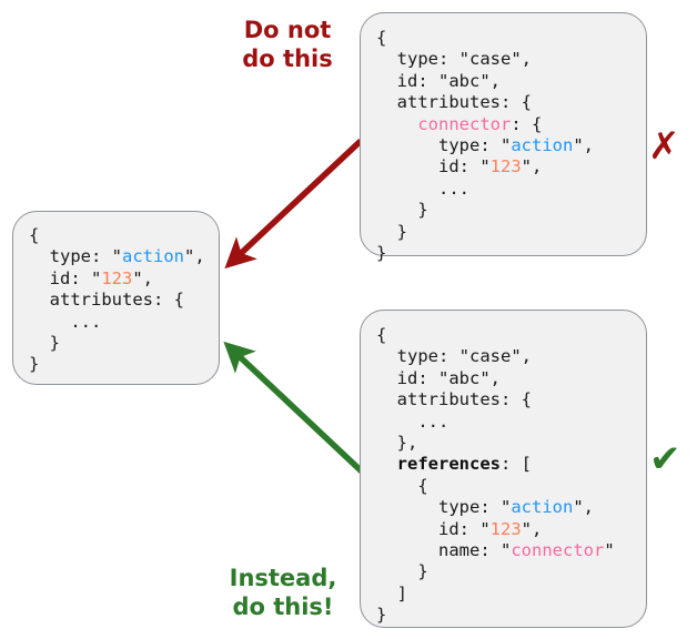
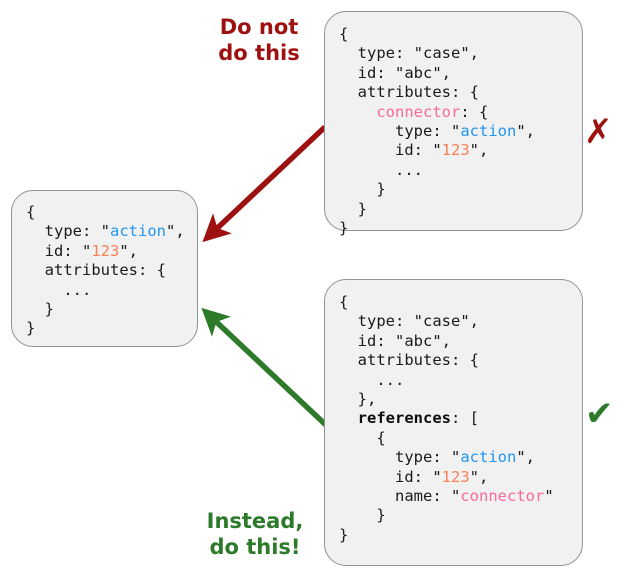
  {
  type: "action",
  id: "123",
  attributes: {
  ...
  }
  }
  {
  type: "case",
  id: "abc",
  attributes: {
  connector: {
  type: "action",
  id: "123",
  ...
  }
  }
  }
  {
  type: "case",
  id: "abc",
  attributes: {
  ...
  },
  references: [
  {
  type: "action",
  id: "123",
  name: "connector"
  }
- ]
  }
  Do not
  do this
  Instead,
  do this!
  ✗
  ✔
